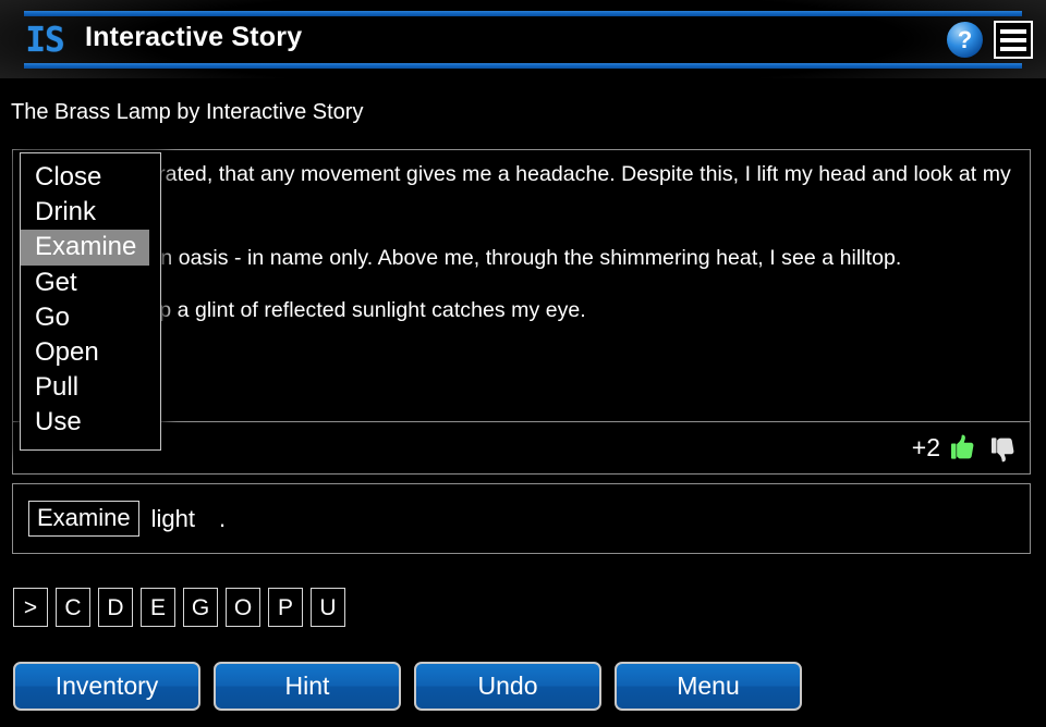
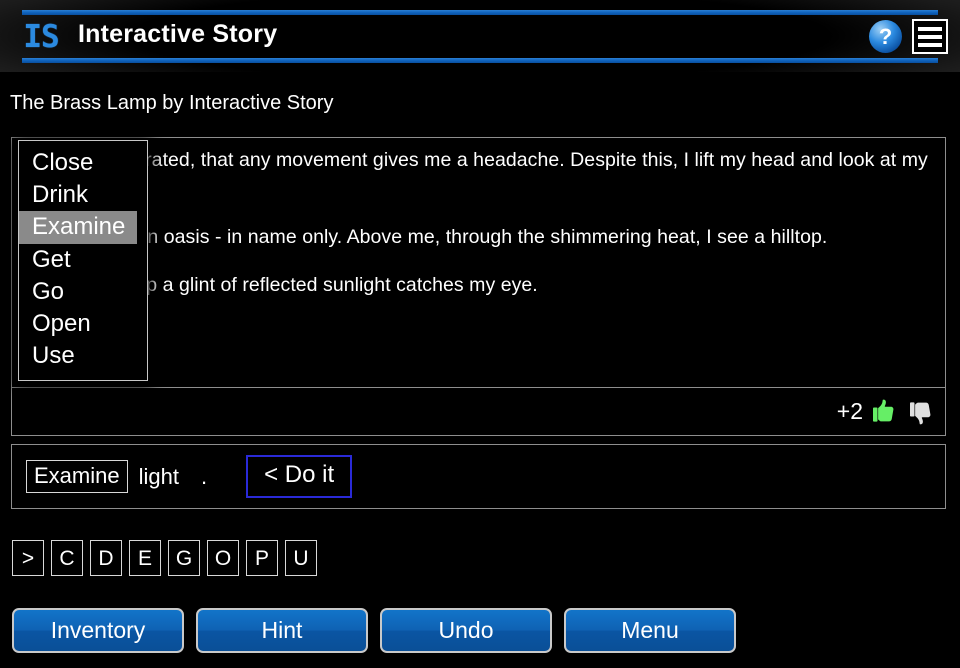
  IS
  Interactive Story
  ?
  The Brass Lamp by Interactive Story
  rated, that any movement gives me a headache. Despite this, I lift my head and look at my
  n oasis - in name only. Above me, through the shimmering heat, I see a hilltop.
  p a glint of reflected sunlight catches my eye.
  +2
  Examine
  light
  .
+ < Do it
  >
  C
  D
  E
  G
  O
  P
  U
  Inventory
  Hint
  Undo
  Menu
  Close
  Drink
  Examine
  Get
  Go
  Open
- Pull
  Use
